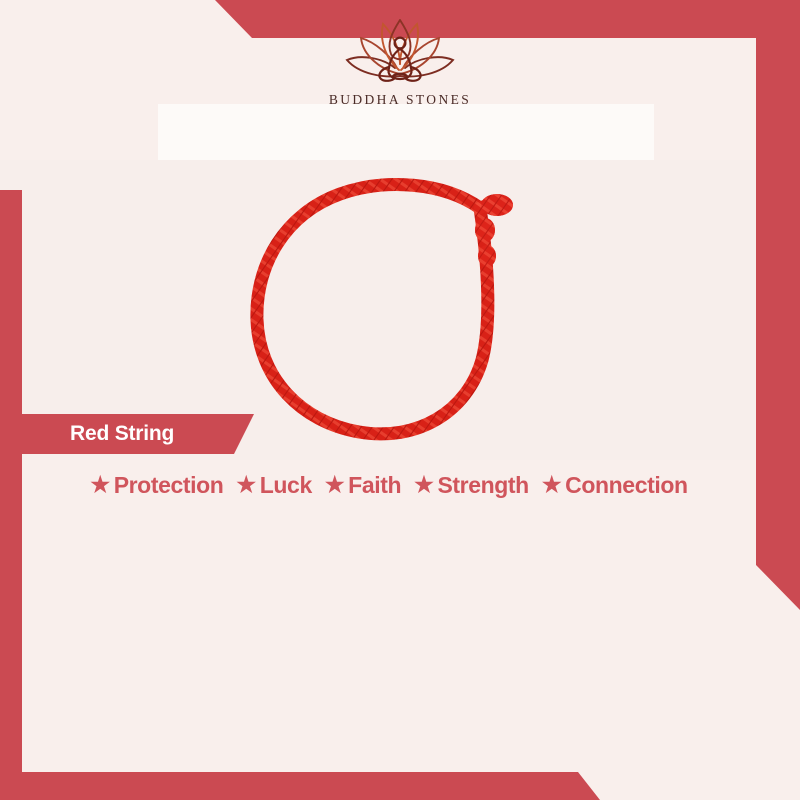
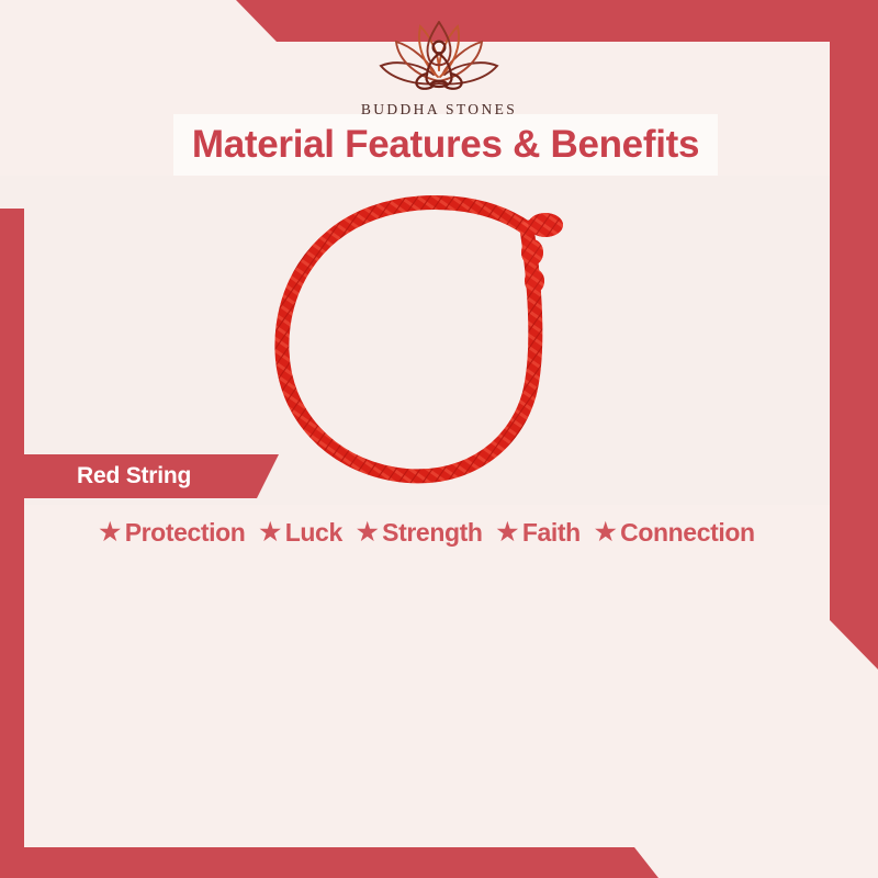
  BUDDHA STONES
  Red String
  ★
  Protection
  ★
  Luck
  ★
- Faith
+ Strength
  ★
- Strength
+ Faith
  ★
  Connection
+ Material Features & Benefits
